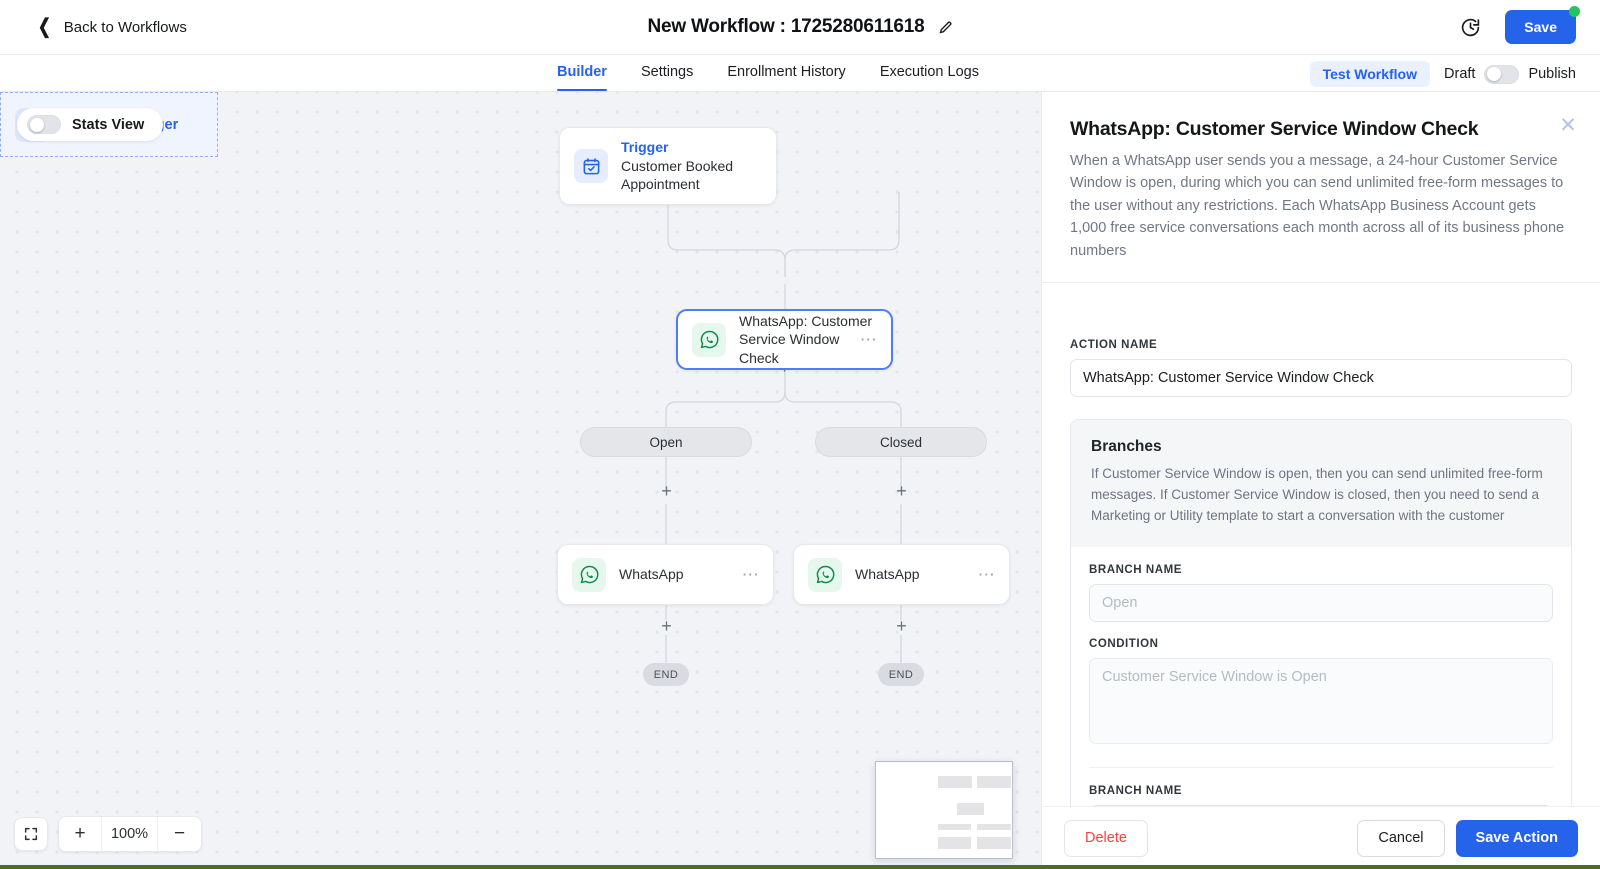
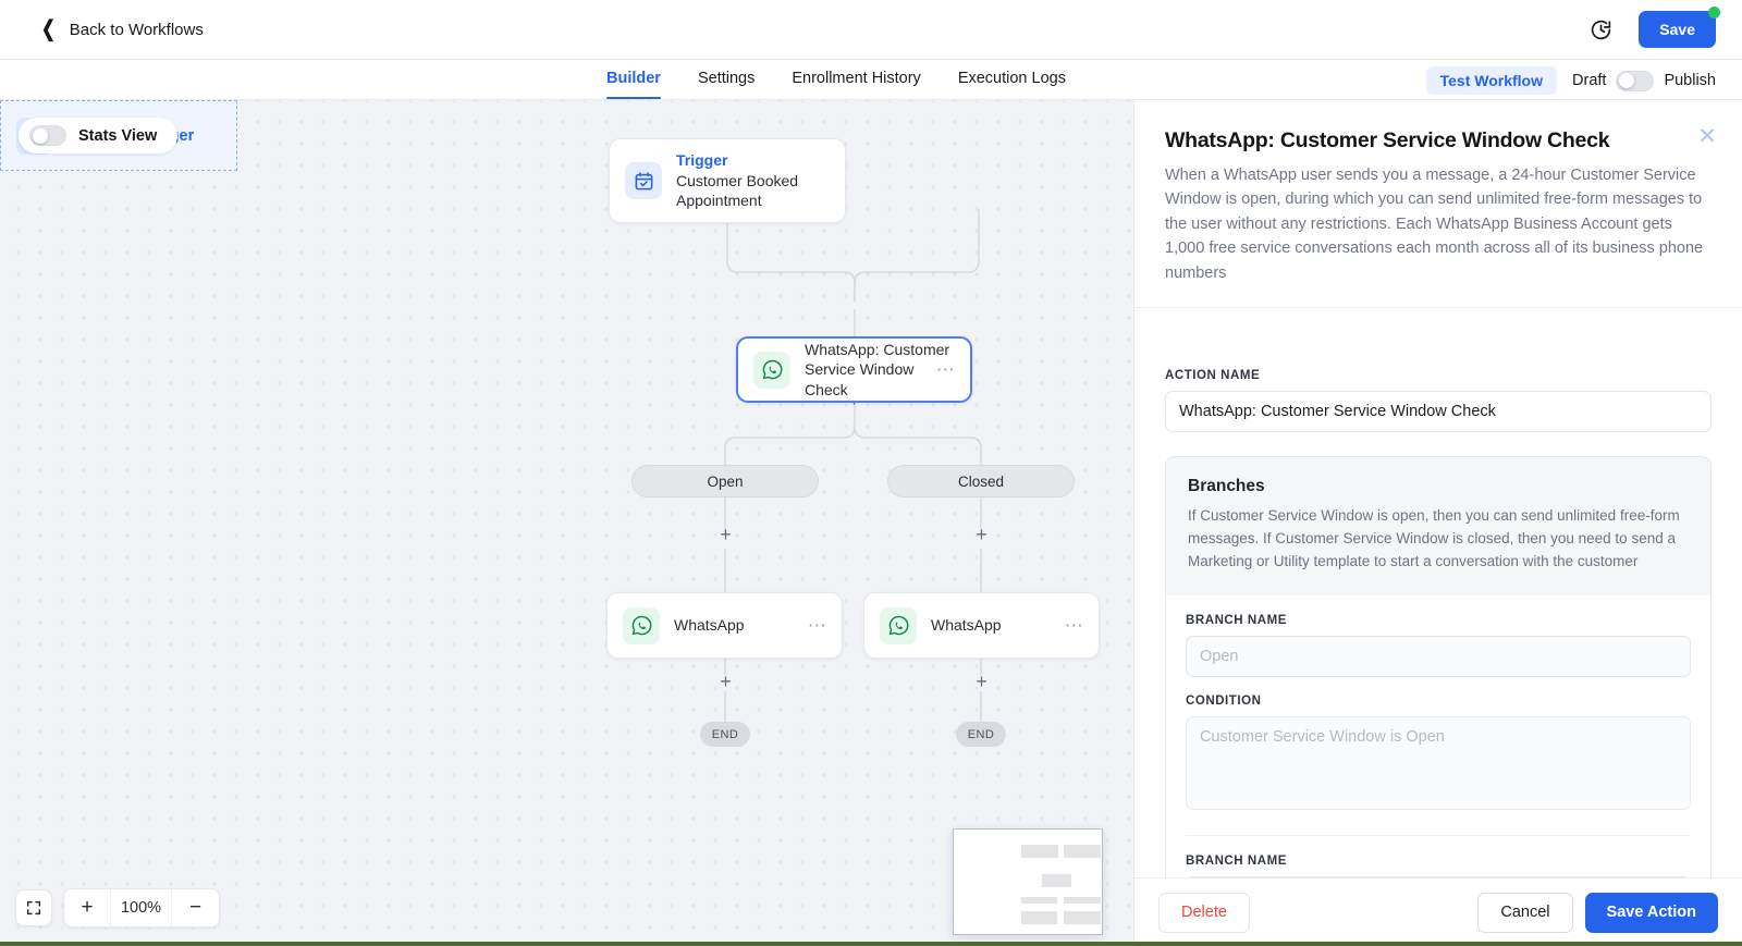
  ❮
  Back to Workflows
- New Workflow : 1725280611618
  Save
  Builder
  Settings
  Enrollment History
  Execution Logs
  Test Workflow
  Draft
  Publish
  Stats View
  Trigger
  Customer Booked Appointment
  WhatsApp: Customer Service Window Check
  ⋯
  Open
  Closed
  +
  +
  WhatsApp
  ⋯
  WhatsApp
  ⋯
  +
  +
  END
  END
  +
  100%
  −
  WhatsApp: Customer Service Window Check
  When a WhatsApp user sends you a message, a 24-hour Customer Service Window is open, during which you can send unlimited free-form messages to the user without any restrictions. Each WhatsApp Business Account gets 1,000 free service conversations each month across all of its business phone numbers
  ✕
  ACTION NAME
  WhatsApp: Customer Service Window Check
  Branches
  If Customer Service Window is open, then you can send unlimited free-form messages. If Customer Service Window is closed, then you need to send a Marketing or Utility template to start a conversation with the customer
  BRANCH NAME
  Open
  CONDITION
  Customer Service Window is Open
  BRANCH NAME
  Delete
  Cancel
  Save Action
